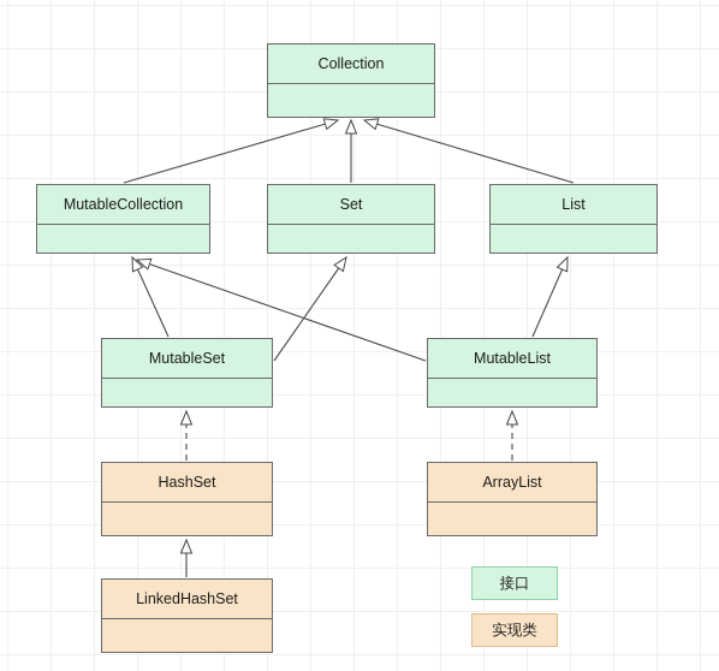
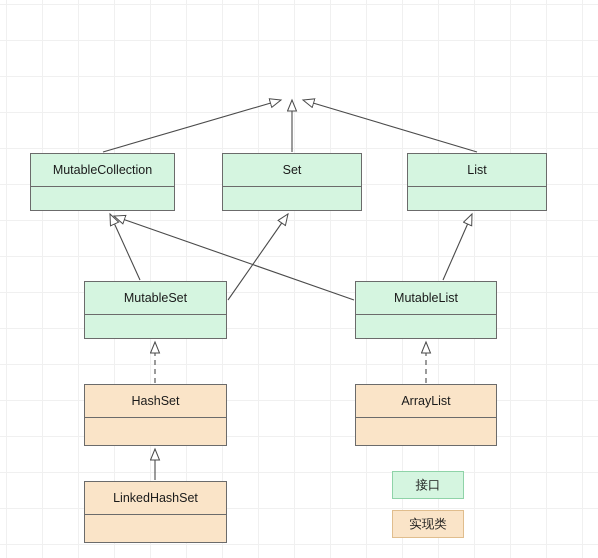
- Collection
  MutableCollection
  Set
  List
  MutableSet
  MutableList
  HashSet
  ArrayList
  LinkedHashSet
  接口
  实现类
